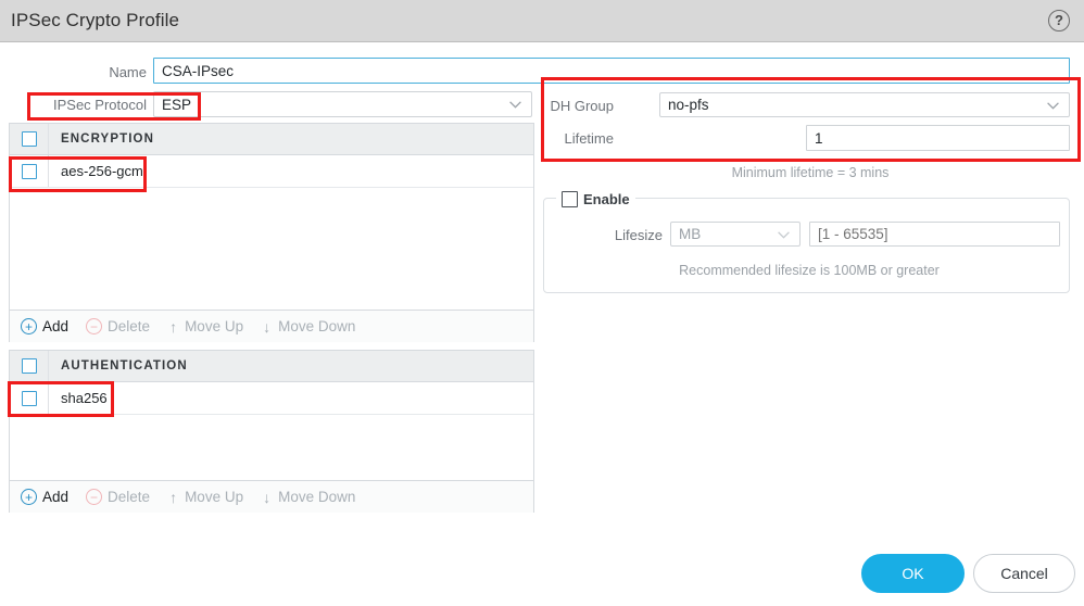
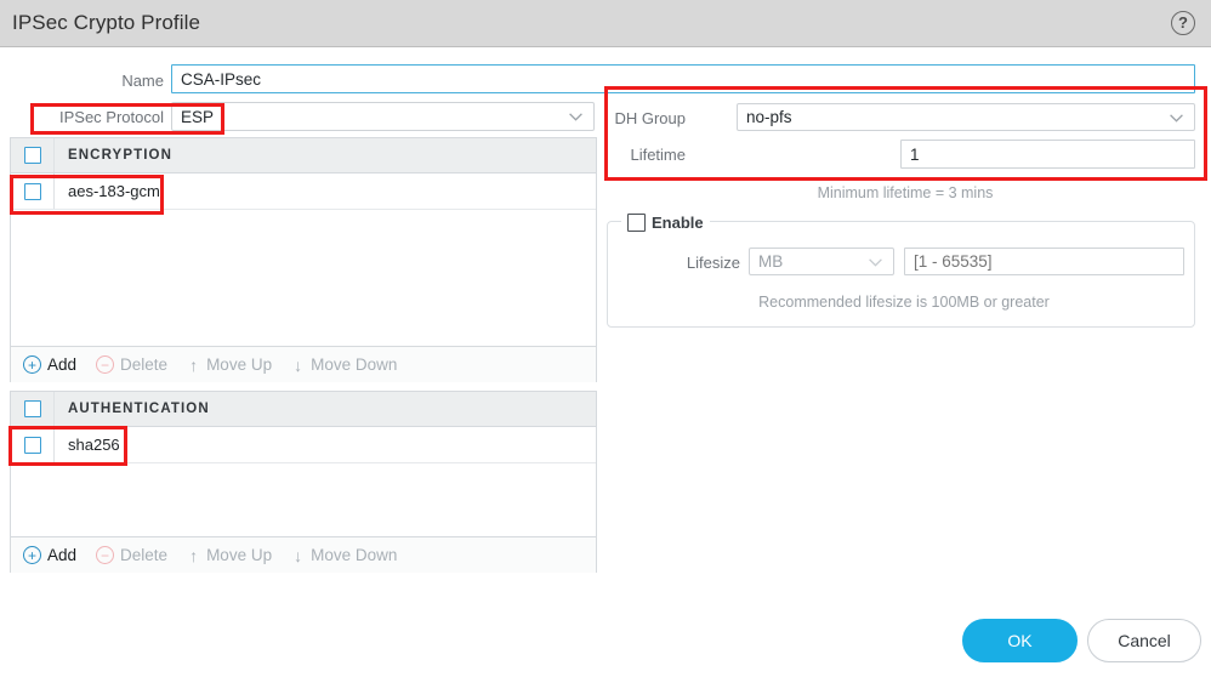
  IPSec Crypto Profile
  ?
  Name
  CSA-IPsec
  IPSec Protocol
  ESP
  ENCRYPTION
- aes-256-gcm
+ aes-183-gcm
  +
  Add
  −
  Delete
  ↑
  Move Up
  ↓
  Move Down
  AUTHENTICATION
  sha256
  +
  Add
  −
  Delete
  ↑
  Move Up
  ↓
  Move Down
  DH Group
  no-pfs
  Lifetime
  1
  Minimum lifetime = 3 mins
  Enable
  Lifesize
  MB
  [1 - 65535]
  Recommended lifesize is 100MB or greater
  OK
  Cancel
